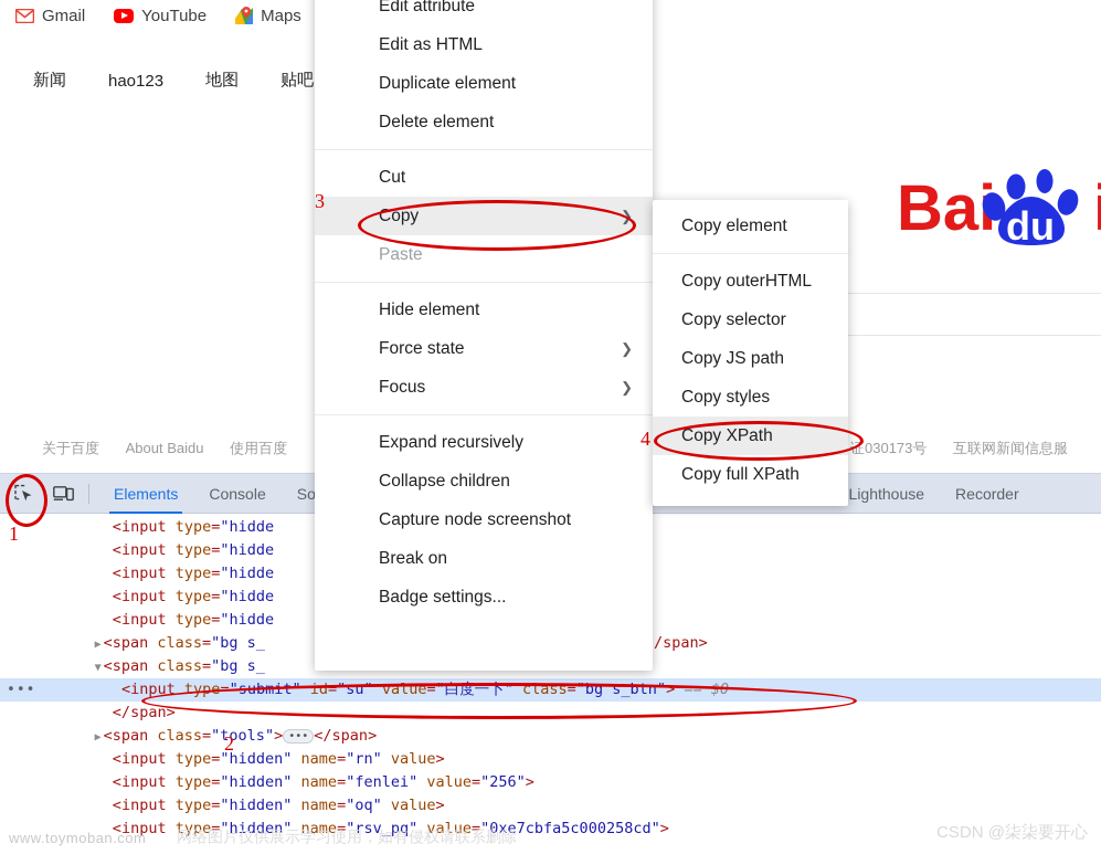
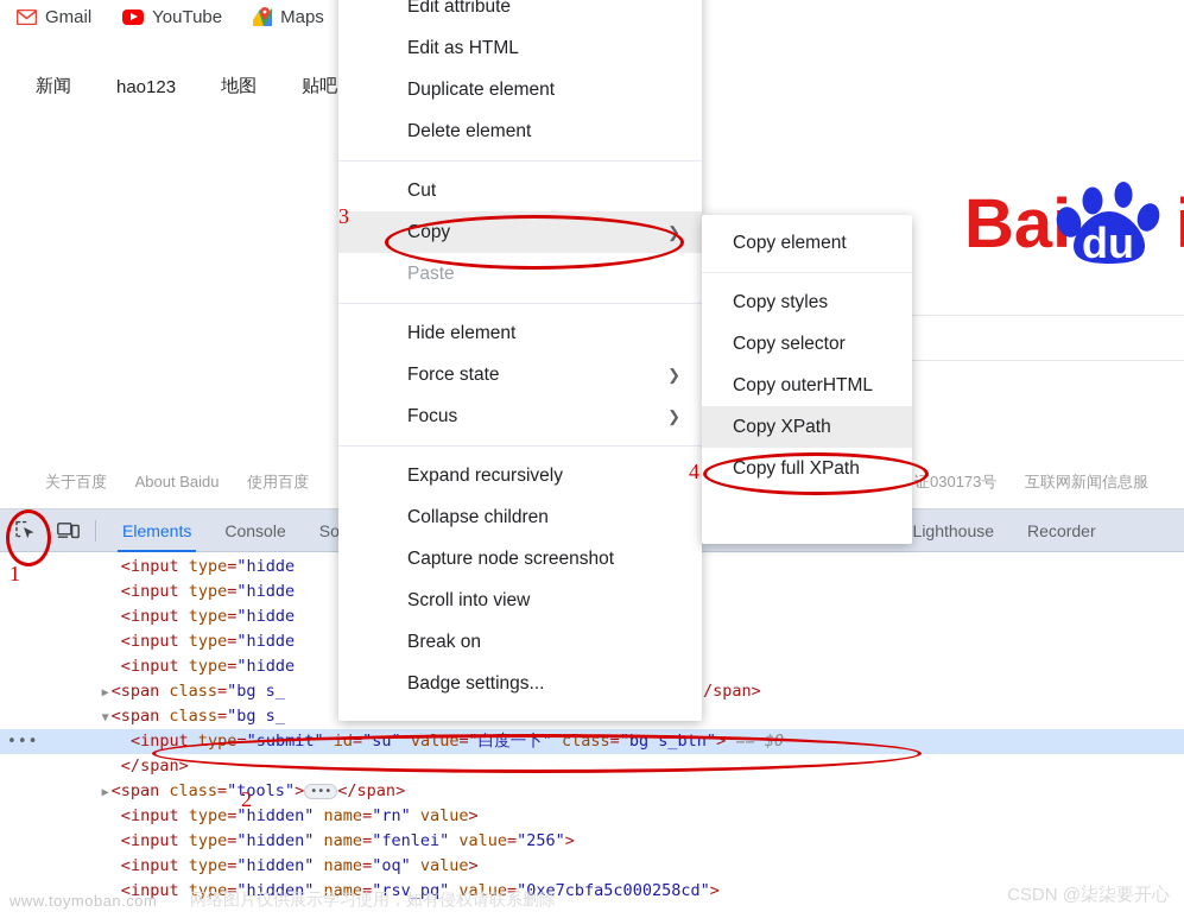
  Gmail
  YouTube
  Maps
  新闻
  hao123
  地图
  贴吧
  du
  关于百度 About Baidu 使用百度
  证030173号 互联网新闻信息服
  Elements
  Console
  So
  Lighthouse
  Recorder
  <input type="hidde
  <input type="hidde
  <input type="hidde
  <input type="hidde
  <input type="hidde
  ▶ <span class="bg s_
  /span>
  ▼ <span class="bg s_
  •••
  <input type="submit" id="su" value="白度一卜" class="bg s_btn"> == $0
  </span>
  ▶ <span class="tools"> ••• </span>
  <input type="hidden" name="rn" value>
  <input type="hidden" name="fenlei" value="256">
  <input type="hidden" name="oq" value>
  <input type="hidden" name="rsv_pq" value="0xe7cbfa5c000258cd">
  Edit attribute
  Edit as HTML
  Duplicate element
  Delete element
  Cut
  Copy
  ❯
  Paste
  Hide element
  Force state
  ❯
  Focus
  ❯
  Expand recursively
  Collapse children
  Capture node screenshot
+ Scroll into view
  Break on
  Badge settings...
  Copy element
- Copy outerHTML
+ Copy styles
  Copy selector
- Copy JS path
- Copy styles
+ Copy outerHTML
  Copy XPath
  Copy full XPath
  1
  2
  3
  4
  www.toymoban.com
  网络图片仅供展示学习使用，如有侵权请联系删除
  CSDN @柒柒要开心
